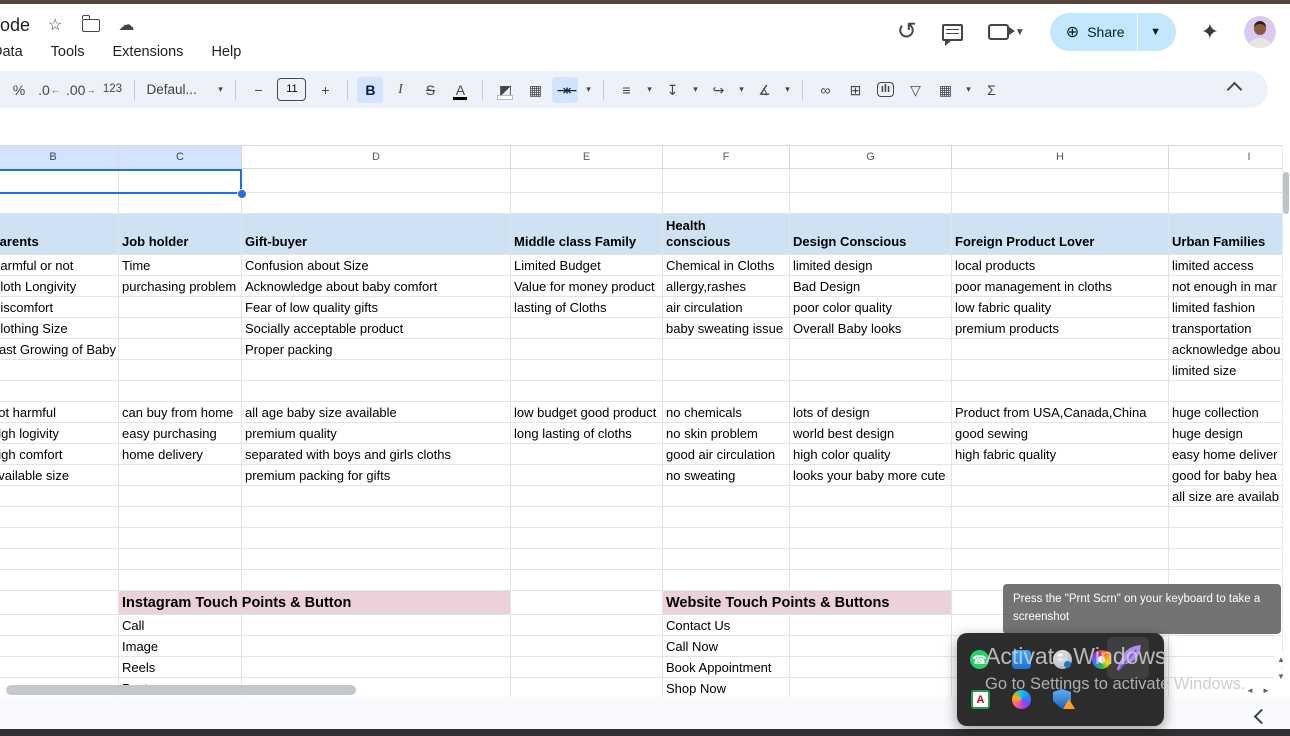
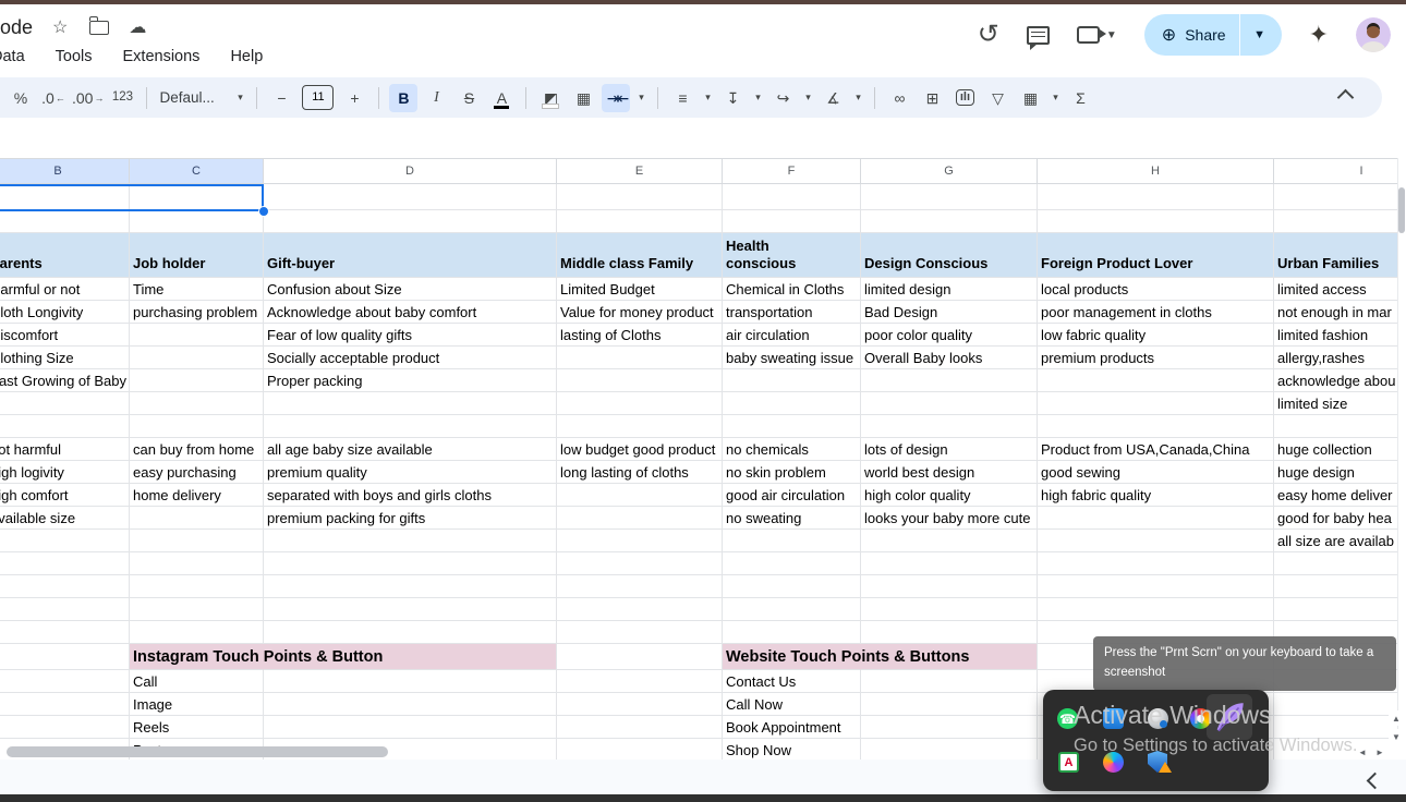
  ode
  ☆
  ☁
  ata
  Tools
  Extensions
  Help
  ↺
  ▼
  ⊕
  Share
  ▼
  ✦
  %
  .0
  ←
  .00
  →
  123
  Defaul...
  ▾
  −
  11
  +
  B
  I
  S
  A
  ◩
  ▦
  ⇥⇤
  ▾
  ≡
  ▾
  ↧
  ▾
  ↪
  ▾
  ∡
  ▾
  ∞
  ⊞
  ılı
  ▽
  ▦
  ▾
  Σ
  B
  C
  D
  E
  F
  G
  H
  I
  arents
  Job holder
  Gift-buyer
  Middle class Family
  Health
  conscious
  Design Conscious
  Foreign Product Lover
  Urban Families
  armful or not
  Time
  Confusion about Size
  Limited Budget
  Chemical in Cloths
  limited design
  local products
  limited access
  loth Longivity
  purchasing problem
  Acknowledge about baby comfort
  Value for money product
- allergy,rashes
+ transportation
  Bad Design
  poor management in cloths
  not enough in mar
  iscomfort
  Fear of low quality gifts
  lasting of Cloths
  air circulation
  poor color quality
  low fabric quality
  limited fashion
  lothing Size
  Socially acceptable product
  baby sweating issue
  Overall Baby looks
  premium products
- transportation
+ allergy,rashes
  ast Growing of Baby
  Proper packing
  acknowledge abou
  limited size
  ot harmful
  can buy from home
  all age baby size available
  low budget good product
  no chemicals
  lots of design
  Product from USA,Canada,China
  huge collection
  gh logivity
  easy purchasing
  premium quality
  long lasting of cloths
  no skin problem
  world best design
  good sewing
  huge design
  gh comfort
  home delivery
  separated with boys and girls cloths
  good air circulation
  high color quality
  high fabric quality
  easy home deliver
  vailable size
  premium packing for gifts
  no sweating
  looks your baby more cute
  good for baby hea
  all size are availab
  Instagram Touch Points & Button
  Website Touch Points & Buttons
  Call
  Contact Us
  Image
  Call Now
  Reels
  Book Appointment
  Shop Now
  ▲
  ▼
  ◄
  ►
  Press the "Prnt Scrn" on your keyboard to take a screenshot
  ☎
  A
  Activate Windows
  Go to Settings to activate Windows.
